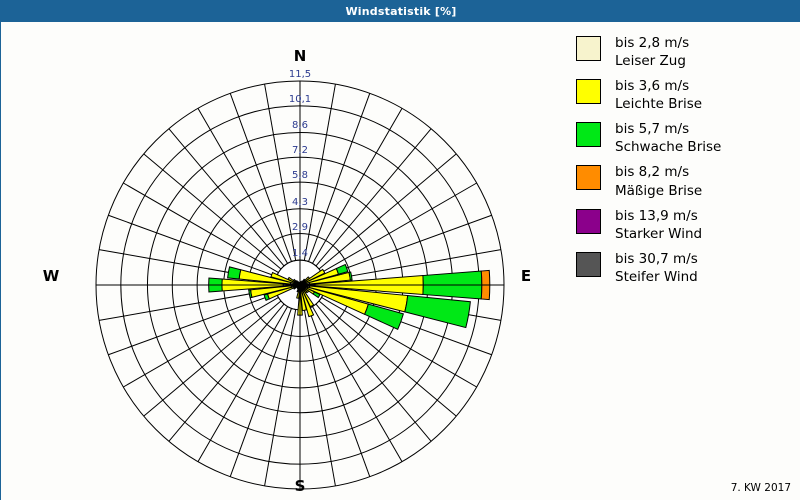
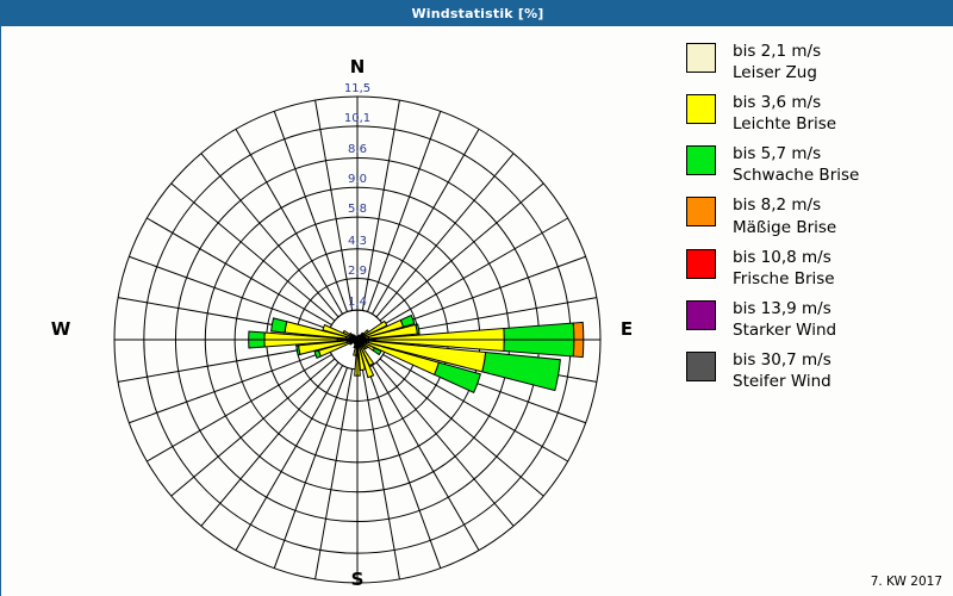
  Windstatistik [%]
  1,4
  2,9
  4,3
  5,8
- 7,2
+ 9,0
  8,6
  10,1
  11,5
  N
  S
  W
  E
- bis 2,8 m/s
+ bis 2,1 m/s
  Leiser Zug
  bis 3,6 m/s
  Leichte Brise
  bis 5,7 m/s
  Schwache Brise
  bis 8,2 m/s
  Mäßige Brise
+ bis 10,8 m/s
+ Frische Brise
  bis 13,9 m/s
  Starker Wind
  bis 30,7 m/s
  Steifer Wind
  7. KW 2017
